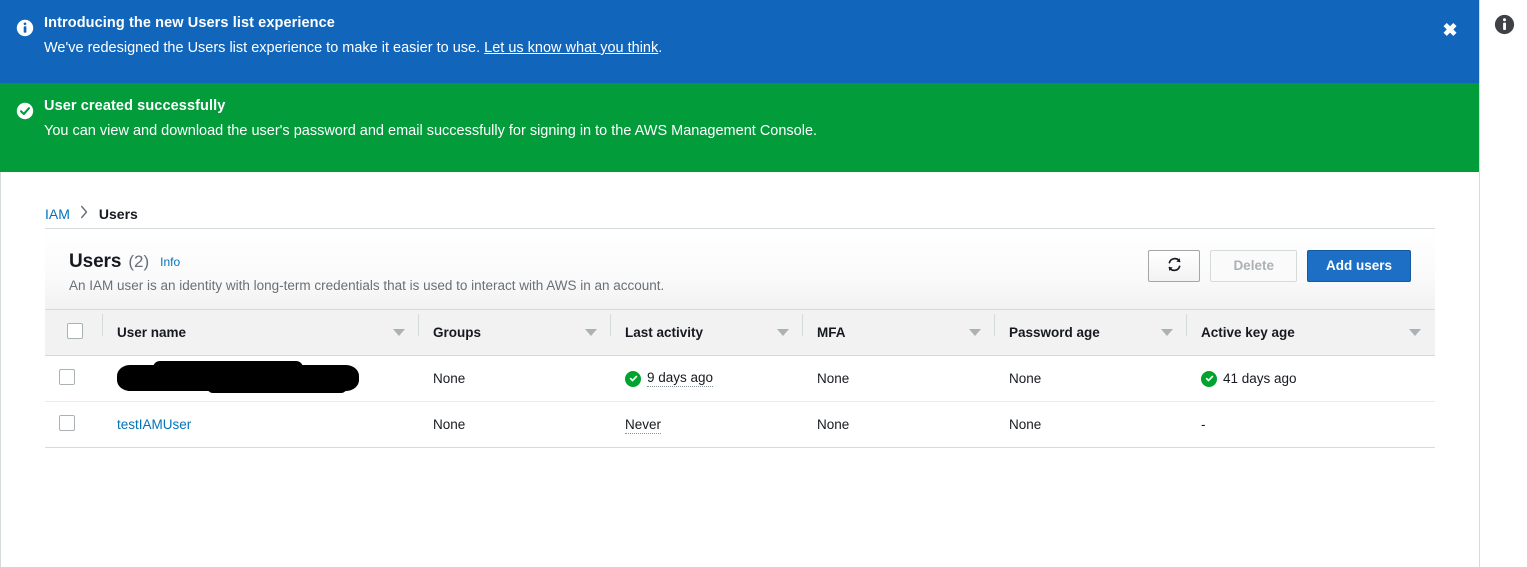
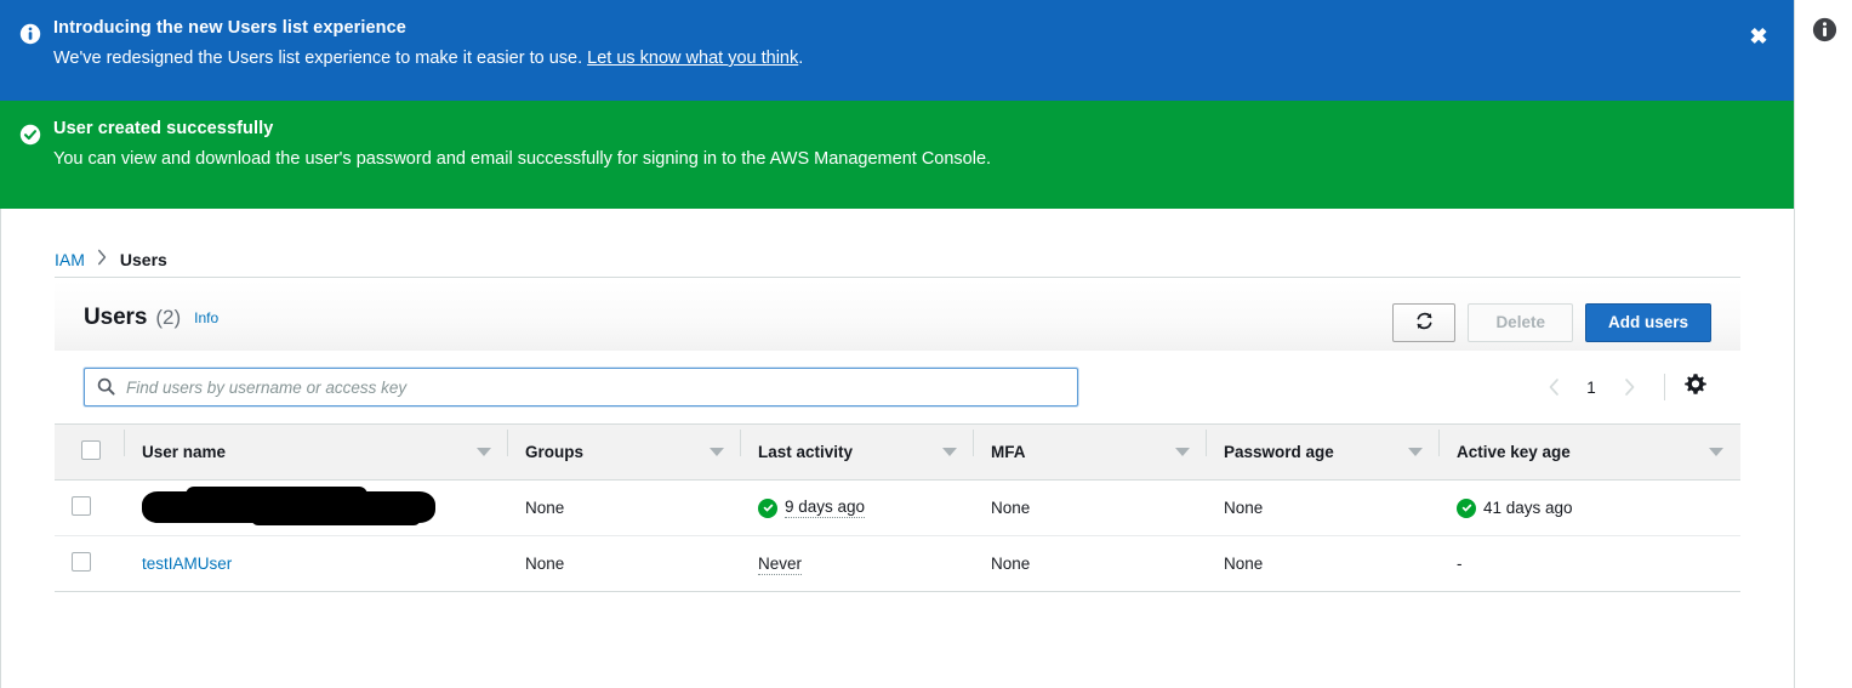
  Introducing the new Users list experience
  We've redesigned the Users list experience to make it easier to use. Let us know what you think.
  ✖
  User created successfully
  You can view and download the user's password and email successfully for signing in to the AWS Management Console.
  IAM
  Users
  Users
  (2)
  Info
- An IAM user is an identity with long-term credentials that is used to interact with AWS in an account.
  Delete
  Add users
+ Find users by username or access key
+ 1
  	User name	Groups	Last activity	MFA	Password age	Active key age
  		None	9 days ago	None	None	41 days ago
  	testIAMUser	None	Never	None	None	-
